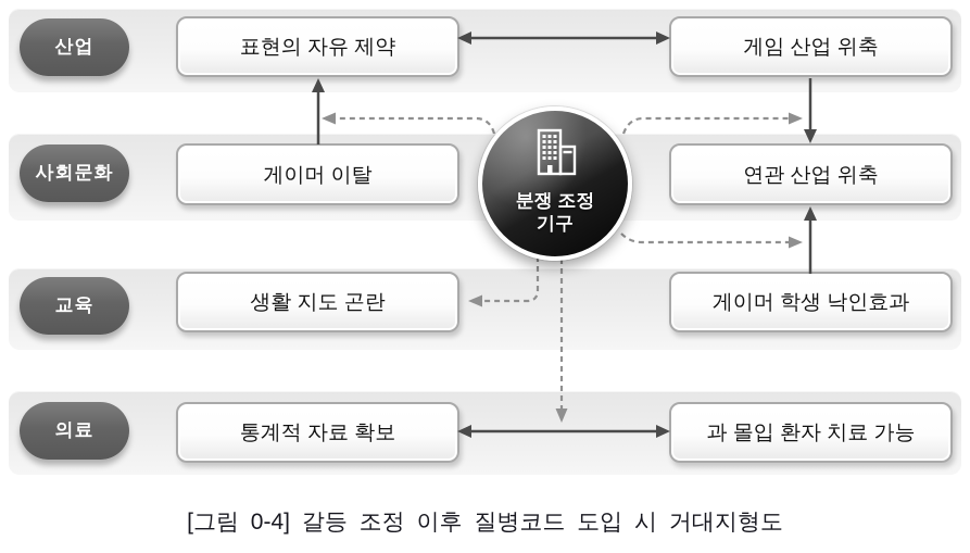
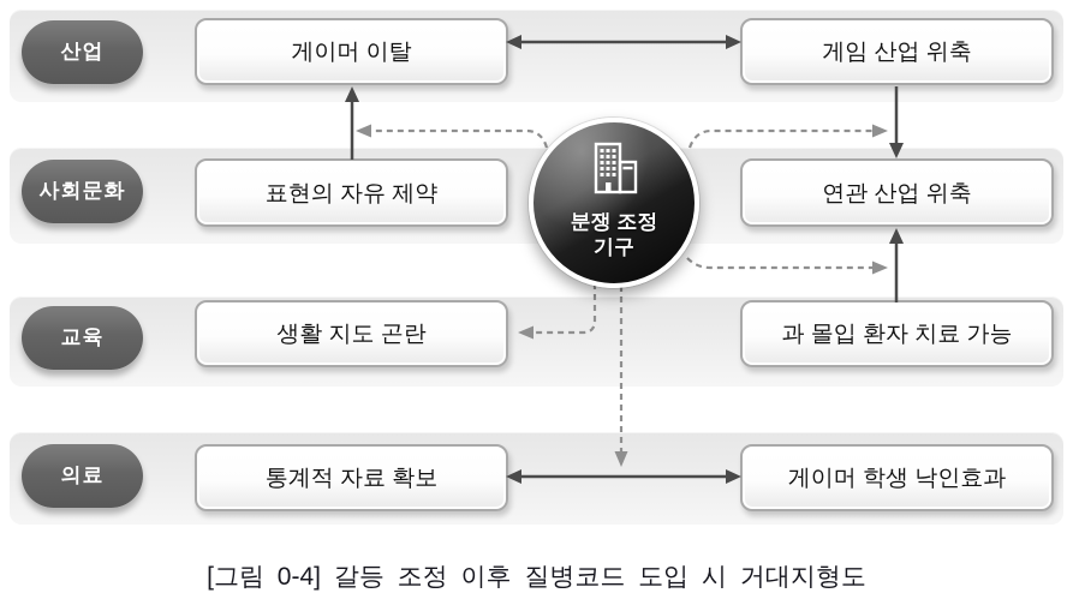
  산업
  사회문화
  교육
  의료
- 표현의 자유 제약
+ 게이머 이탈
  게임 산업 위축
- 게이머 이탈
+ 표현의 자유 제약
  연관 산업 위축
  생활 지도 곤란
- 게이머 학생 낙인효과
+ 과 몰입 환자 치료 가능
  통계적 자료 확보
- 과 몰입 환자 치료 가능
+ 게이머 학생 낙인효과
  분쟁 조정
  기구
  [그림 0-4] 갈등 조정 이후 질병코드 도입 시 거대지형도
